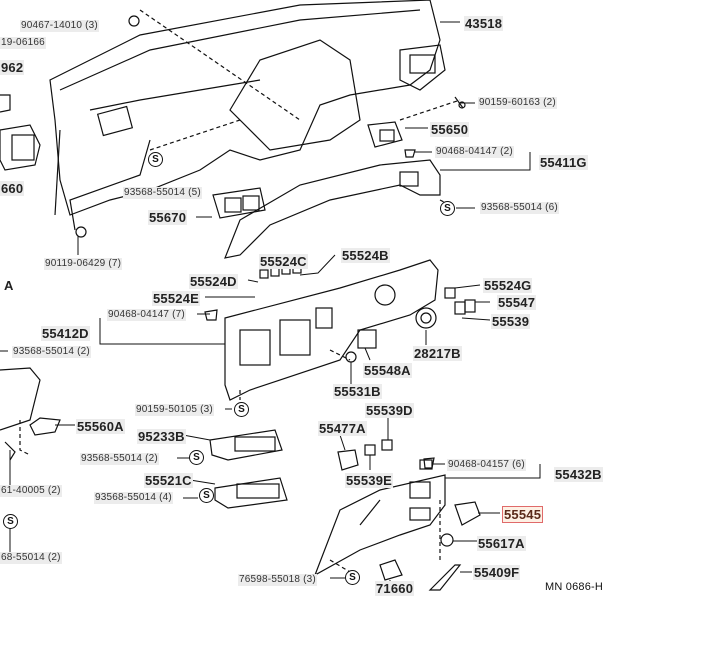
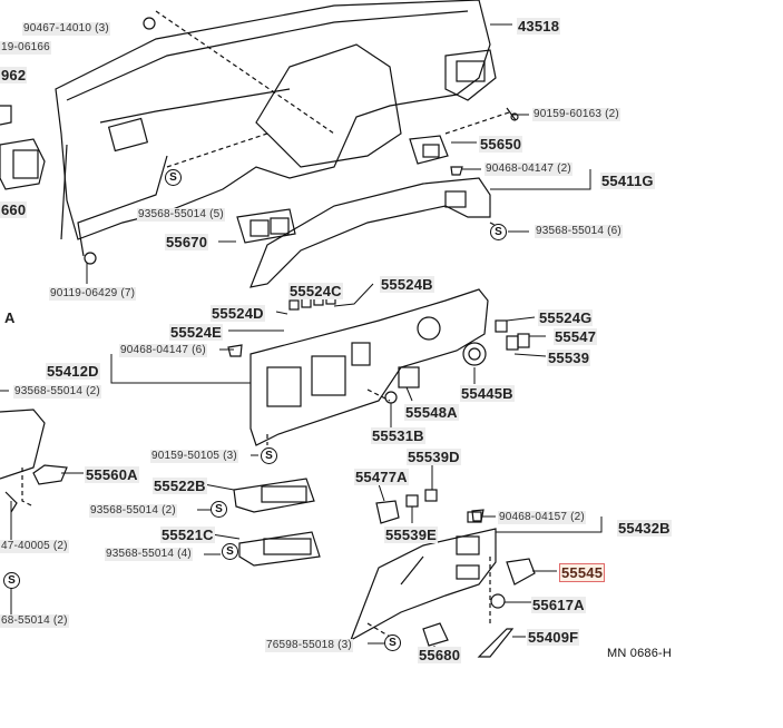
  S
  S
  S
  S
  S
  S
  S
  90467-14010 (3)
  19-06166
  962
  660
  93568-55014 (5)
  55670
  90119-06429 (7)
  A
  43518
  90159-60163 (2)
  55650
  90468-04147 (2)
  55411G
  93568-55014 (6)
  55524C
  55524B
  55524D
  55524E
- 90468-04147 (7)
+ 90468-04147 (6)
  55412D
  93568-55014 (2)
  55524G
  55547
  55539
- 28217B
+ 55445B
  55548A
  55531B
  90159-50105 (3)
  55560A
- 95233B
+ 55522B
  93568-55014 (2)
  55521C
  93568-55014 (4)
- 61-40005 (2)
+ 47-40005 (2)
  68-55014 (2)
  55539D
  55477A
  55539E
- 90468-04157 (6)
+ 90468-04157 (2)
  55432B
  55545
  55617A
  55409F
  76598-55018 (3)
- 71660
+ 55680
  MN 0686-H
